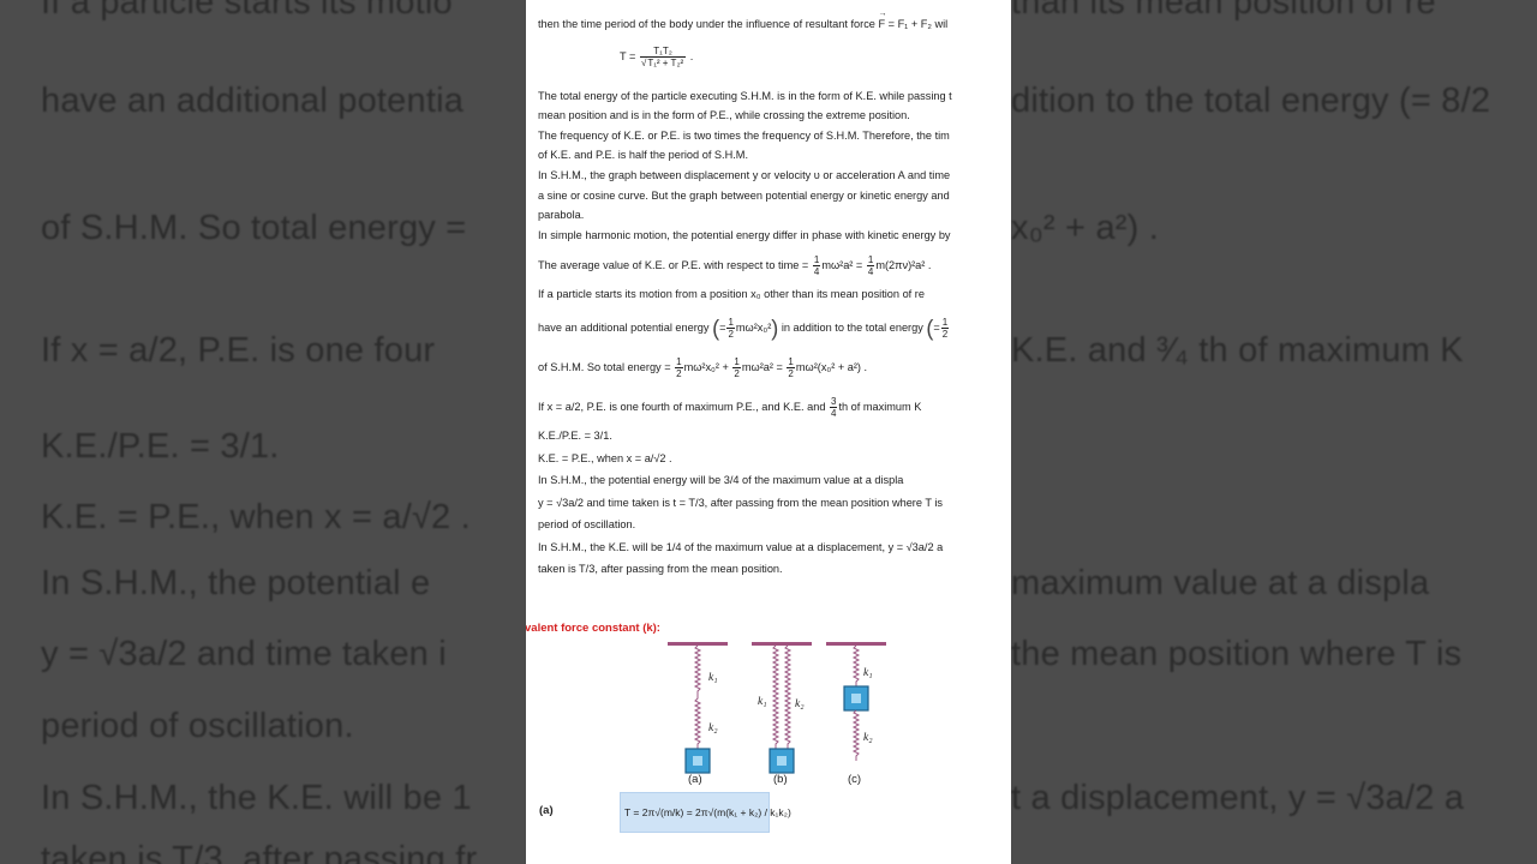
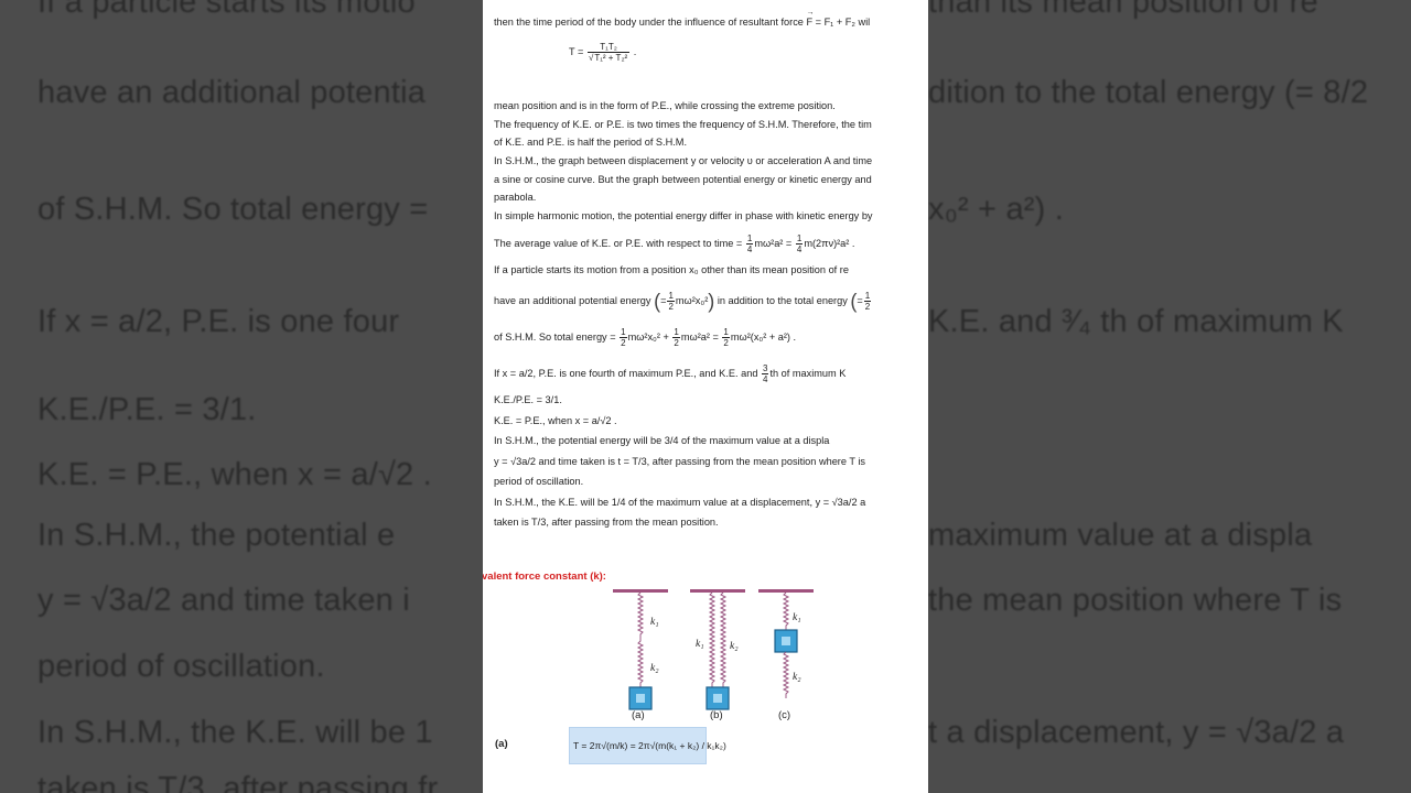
  If a particle starts its motio
  have an additional potentia
  of S.H.M. So total energy =
  If x = a/2, P.E. is one four
  K.E./P.E. = 3/1.
  K.E. = P.E., when x = a/√2 .
  In S.H.M., the potential e
  y = √3a/2 and time taken i
  period of oscillation.
  In S.H.M., the K.E. will be 1
  taken is T/3, after passing fr
  than its mean position of re
  dition to the total energy (= 8/2
  x₀² + a²) .
  K.E. and ³⁄₄ th of maximum K
  maximum value at a displa
  the mean position where T is
  t a displacement, y = √3a/2 a
  then the time period of the body under the influence of resultant force F = F₁ + F₂ wil
  T =
  T₁T₂
  √T₁² + T₂²
  .
- The total energy of the particle executing S.H.M. is in the form of K.E. while passing t
  mean position and is in the form of P.E., while crossing the extreme position.
  The frequency of K.E. or P.E. is two times the frequency of S.H.M. Therefore, the tim
  of K.E. and P.E. is half the period of S.H.M.
  In S.H.M., the graph between displacement y or velocity υ or acceleration A and time
  a sine or cosine curve. But the graph between potential energy or kinetic energy and
  parabola.
  In simple harmonic motion, the potential energy differ in phase with kinetic energy by
  The average value of K.E. or P.E. with respect to time =
  1
  4
  mω²a² =
  1
  4
  m(2πν)²a² .
  If a particle starts its motion from a position x₀ other than its mean position of re
  have an additional potential energy (=
  1
  2
  mω²x₀²) in addition to the total energy (=
  1
  2
  of S.H.M. So total energy =
  1
  2
  mω²x₀² +
  1
  2
  mω²a² =
  1
  2
  mω²(x₀² + a²) .
  If x = a/2, P.E. is one fourth of maximum P.E., and K.E. and
  3
  4
  th of maximum K
  K.E./P.E. = 3/1.
  K.E. = P.E., when x = a/√2 .
  In S.H.M., the potential energy will be 3/4 of the maximum value at a displa
  y = √3a/2 and time taken is t = T/3, after passing from the mean position where T is
  period of oscillation.
  In S.H.M., the K.E. will be 1/4 of the maximum value at a displacement, y = √3a/2 a
  taken is T/3, after passing from the mean position.
  valent force constant (k):
  k₁
  k₂
  k₁
  k₂
  k₁
  k₂
  (a)
  (b)
  (c)
  (a)
  T = 2π√(m/k) = 2π√(m(k₁ + k₂) / k₁k₂)
